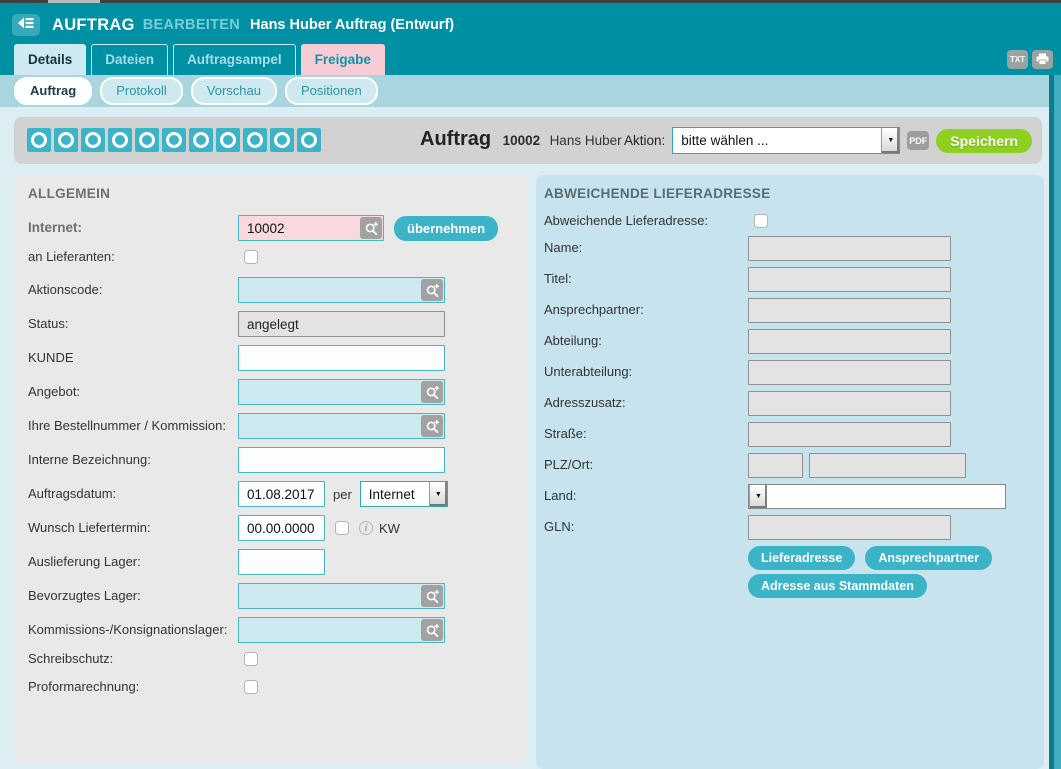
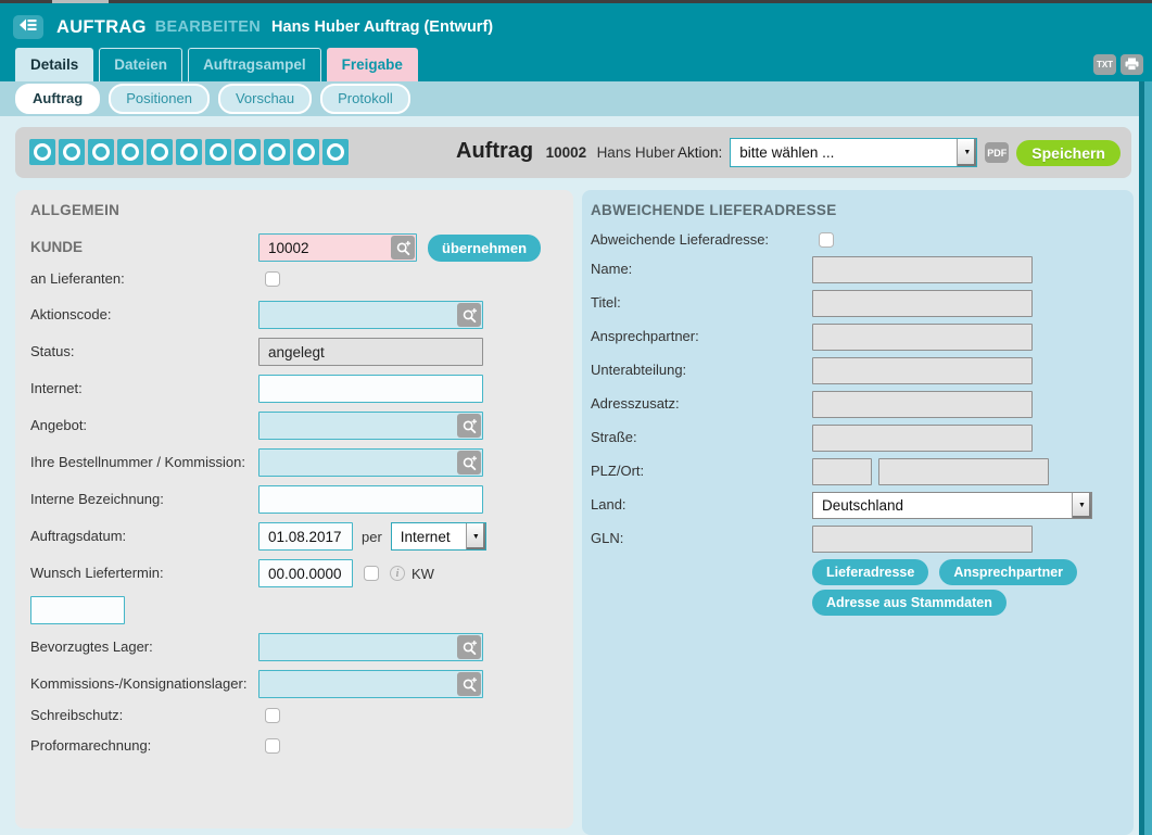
  AUFTRAG
  BEARBEITEN
  Hans Huber Auftrag (Entwurf)
  Details
  Dateien
  Auftragsampel
  Freigabe
  TXT
  Auftrag
- Protokoll
+ Positionen
  Vorschau
- Positionen
+ Protokoll
  Auftrag 10002 Hans Huber
  Aktion:
  bitte wählen ...
  PDF
  Speichern
  ALLGEMEIN
- Internet:
+ KUNDE
  10002
  übernehmen
  an Lieferanten:
  Aktionscode:
  Status:
  angelegt
- KUNDE
+ Internet:
  Angebot:
  Ihre Bestellnummer / Kommission:
  Interne Bezeichnung:
  Auftragsdatum:
  01.08.2017
  per
  Internet
  Wunsch Liefertermin:
  00.00.0000
  i
  KW
- Auslieferung Lager:
  Bevorzugtes Lager:
  Kommissions-/Konsignationslager:
  Schreibschutz:
  Proformarechnung:
  ABWEICHENDE LIEFERADRESSE
  Abweichende Lieferadresse:
  Name:
  Titel:
  Ansprechpartner:
- Abteilung:
  Unterabteilung:
  Adresszusatz:
  Straße:
  PLZ/Ort:
  Land:
+ Deutschland
  GLN:
  Lieferadresse
  Ansprechpartner
  Adresse aus Stammdaten
